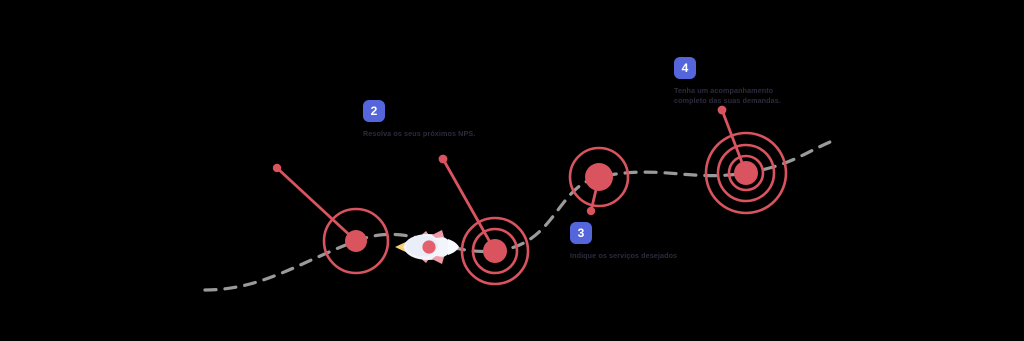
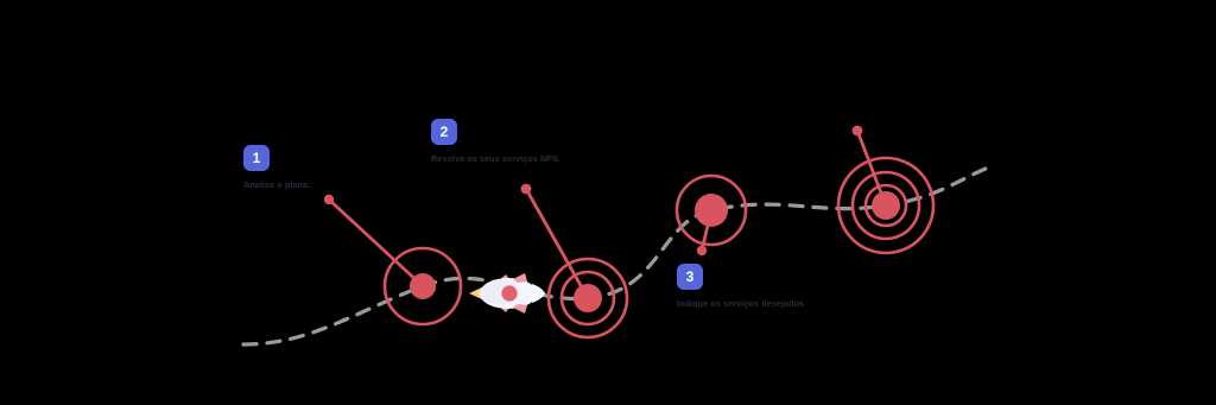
+ 1
+ Analise o plano.
  2
- Resolva os seus próximos NPS.
+ Resolva os seus serviços NPS.
  3
  Indique os serviços desejados
- 4
- Tenha um acompanhamento
- completo das suas demandas.
